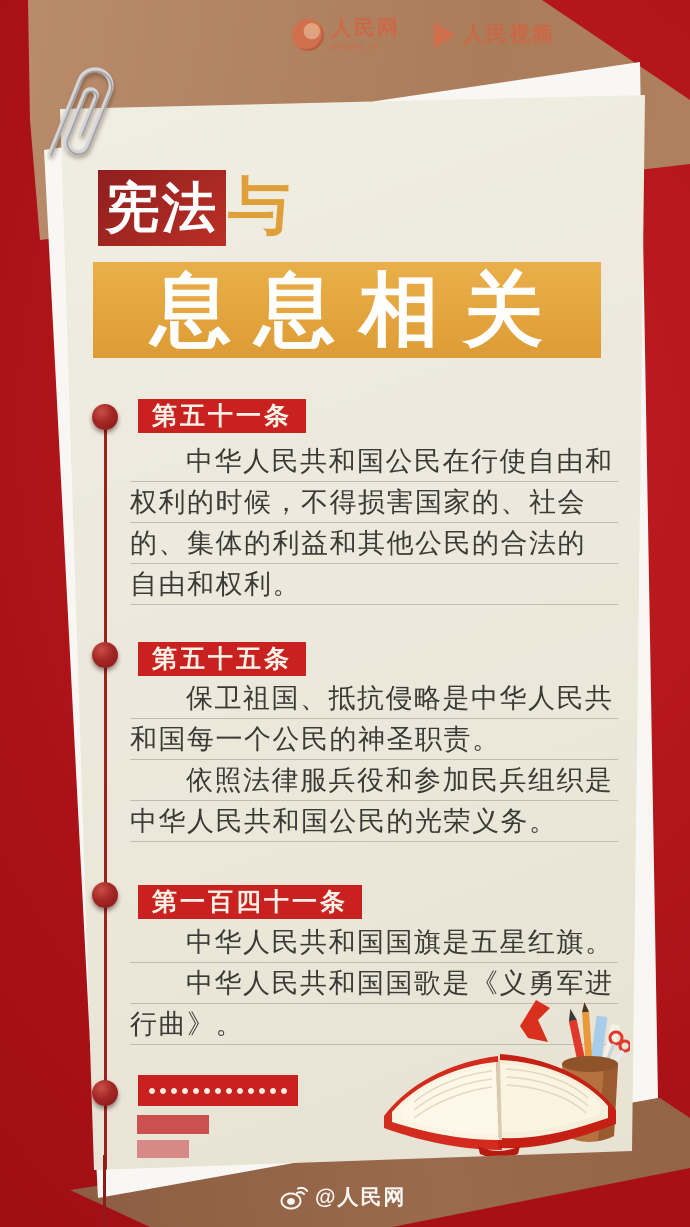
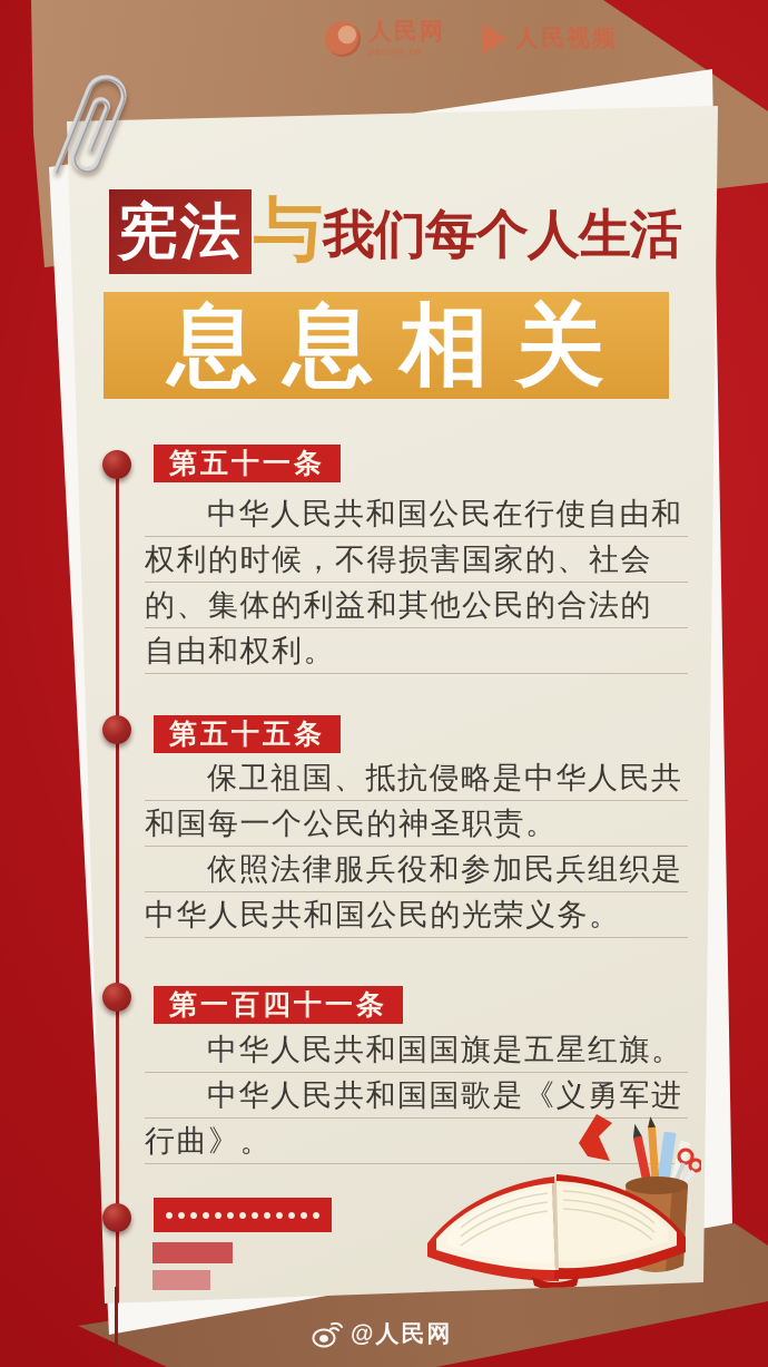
  人民网
  people.cn
  人民视频
  宪法
  与
+ 我们每个人生活
  息息相关
  第五十一条
  中华人民共和国公民在行使自由和
  权利的时候，不得损害国家的、社会
  的、集体的利益和其他公民的合法的
  自由和权利。
  第五十五条
  保卫祖国、抵抗侵略是中华人民共
  和国每一个公民的神圣职责。
  依照法律服兵役和参加民兵组织是
  中华人民共和国公民的光荣义务。
  第一百四十一条
  中华人民共和国国旗是五星红旗。
  中华人民共和国国歌是《义勇军进
  行曲》。
  @人民网
